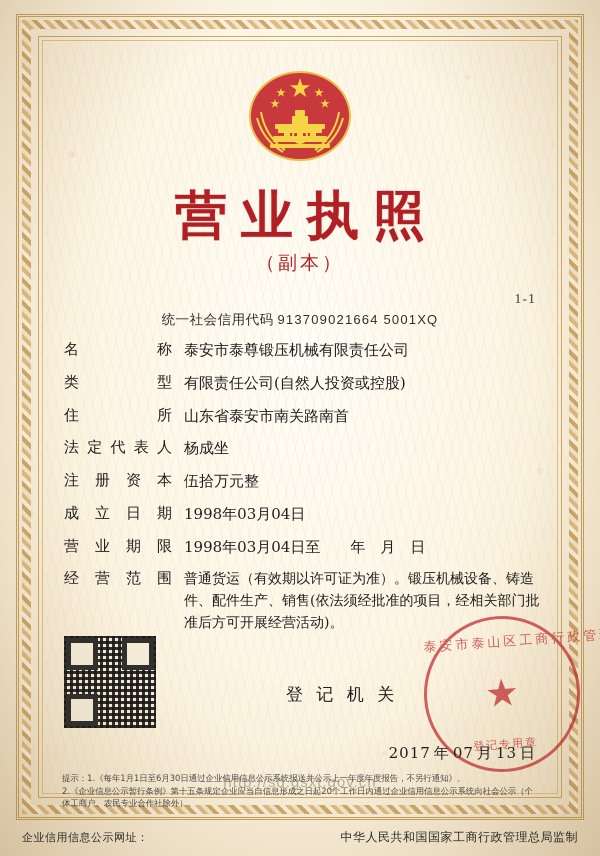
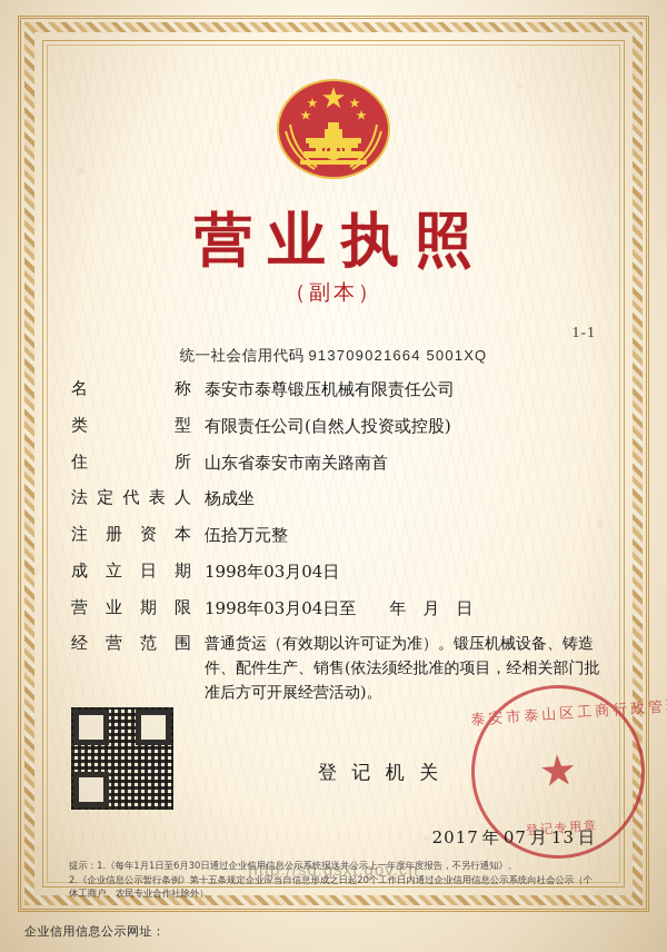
  企业信用信息公示网址：
- 中华人民共和国国家工商行政管理总局监制
